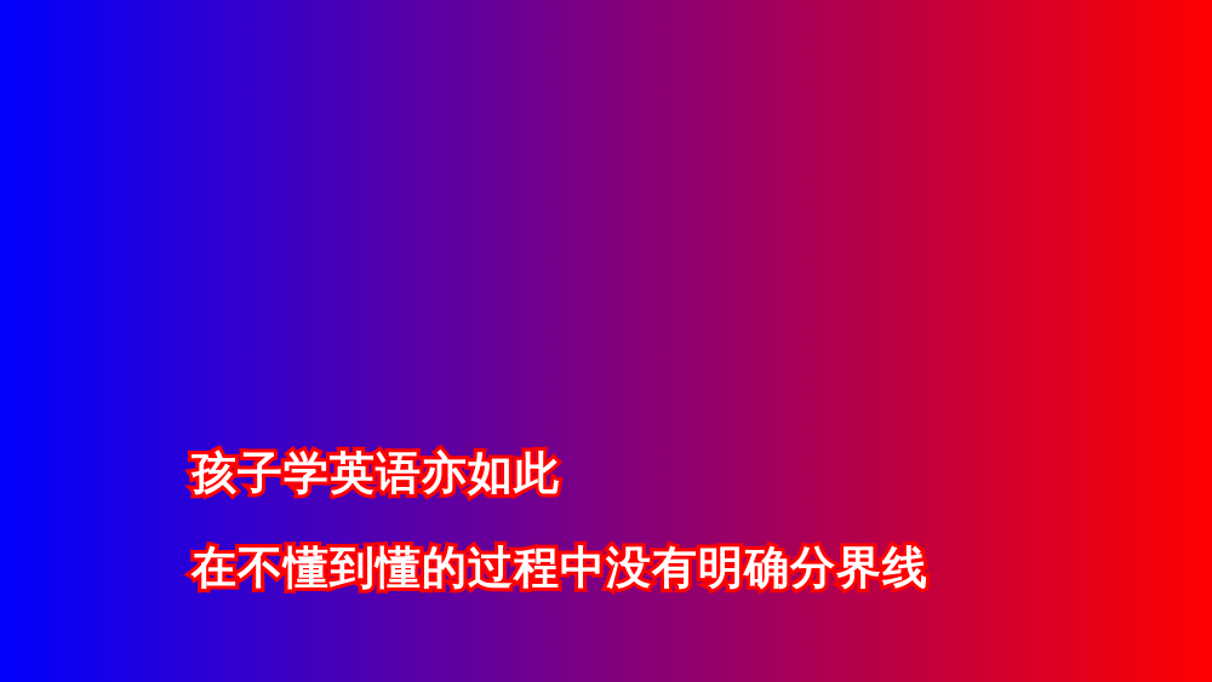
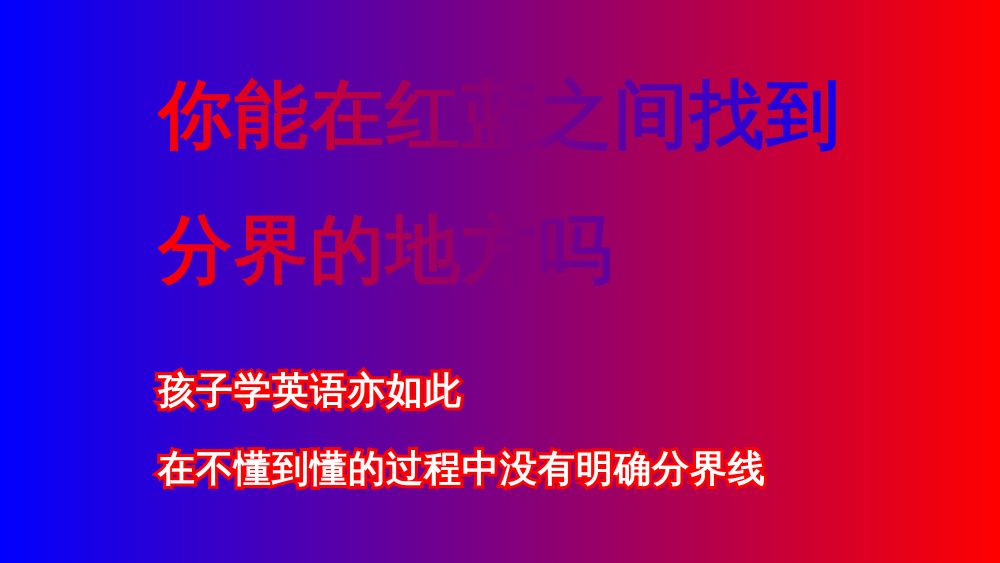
+ 你能在红蓝之间找到
+ 分界的地方吗
  孩子学英语亦如此
  在不懂到懂的过程中没有明确分界线
